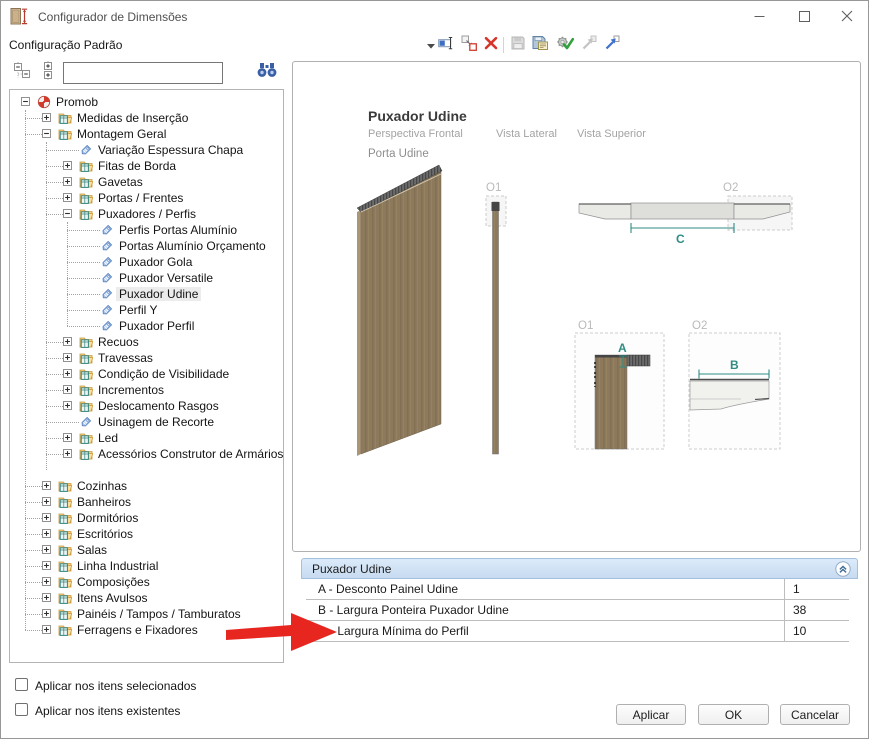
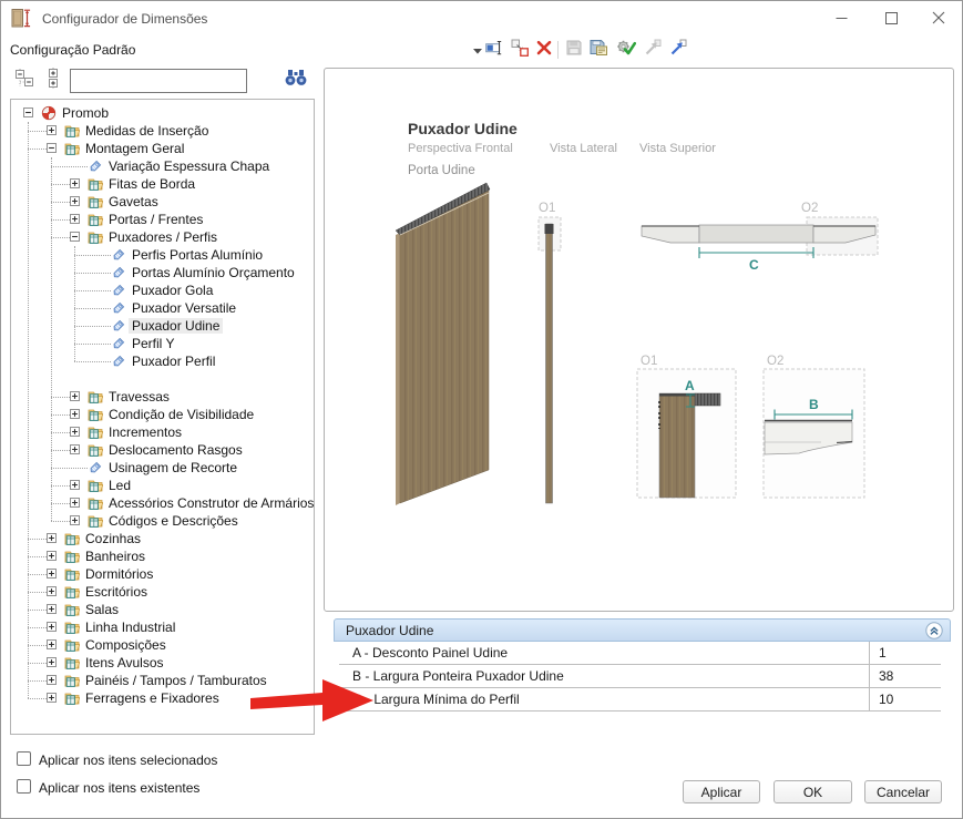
  Configurador de Dimensões
  Configuração Padrão
  Promob
  Medidas de Inserção
  Montagem Geral
  Variação Espessura Chapa
  Fitas de Borda
  Gavetas
  Portas / Frentes
  Puxadores / Perfis
  Perfis Portas Alumínio
  Portas Alumínio Orçamento
  Puxador Gola
  Puxador Versatile
  Puxador Udine
  Perfil Y
  Puxador Perfil
- Recuos
  Travessas
  Condição de Visibilidade
  Incrementos
  Deslocamento Rasgos
  Usinagem de Recorte
  Led
  Acessórios Construtor de Armários
+ Códigos e Descrições
  Cozinhas
  Banheiros
  Dormitórios
  Escritórios
  Salas
  Linha Industrial
  Composições
  Itens Avulsos
  Painéis / Tampos / Tamburatos
  Ferragens e Fixadores
  Puxador Udine
  Perspectiva Frontal
  Vista Lateral
  Vista Superior
  Porta Udine
  O1
  O2
  C
  O1
  O2
  A
  B
  Puxador Udine
  A - Desconto Painel Udine
  1
  B - Largura Ponteira Puxador Udine
  38
  Largura Mínima do Perfil
  10
  Aplicar nos itens selecionados
  Aplicar nos itens existentes
  Aplicar
  OK
  Cancelar
